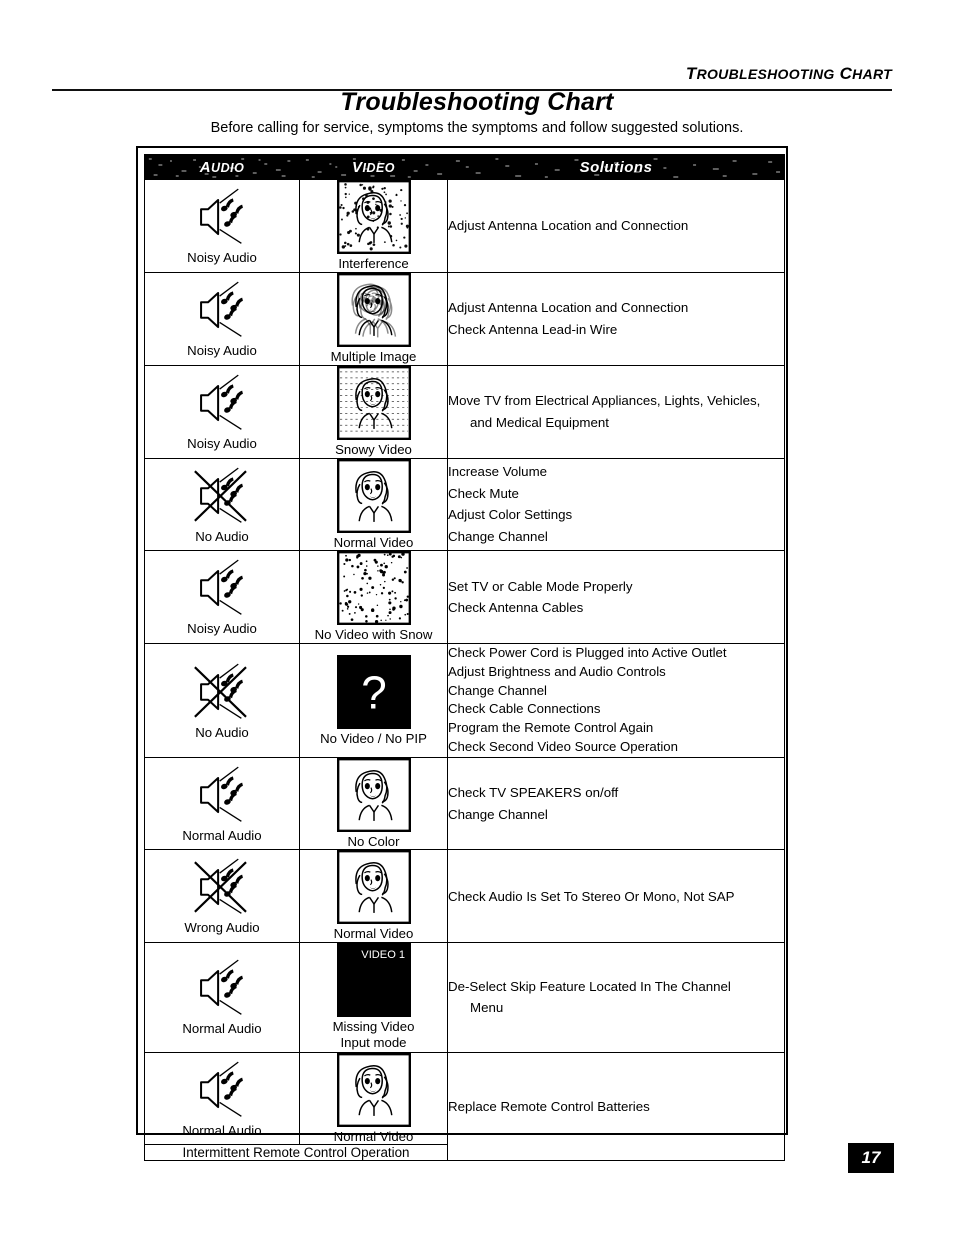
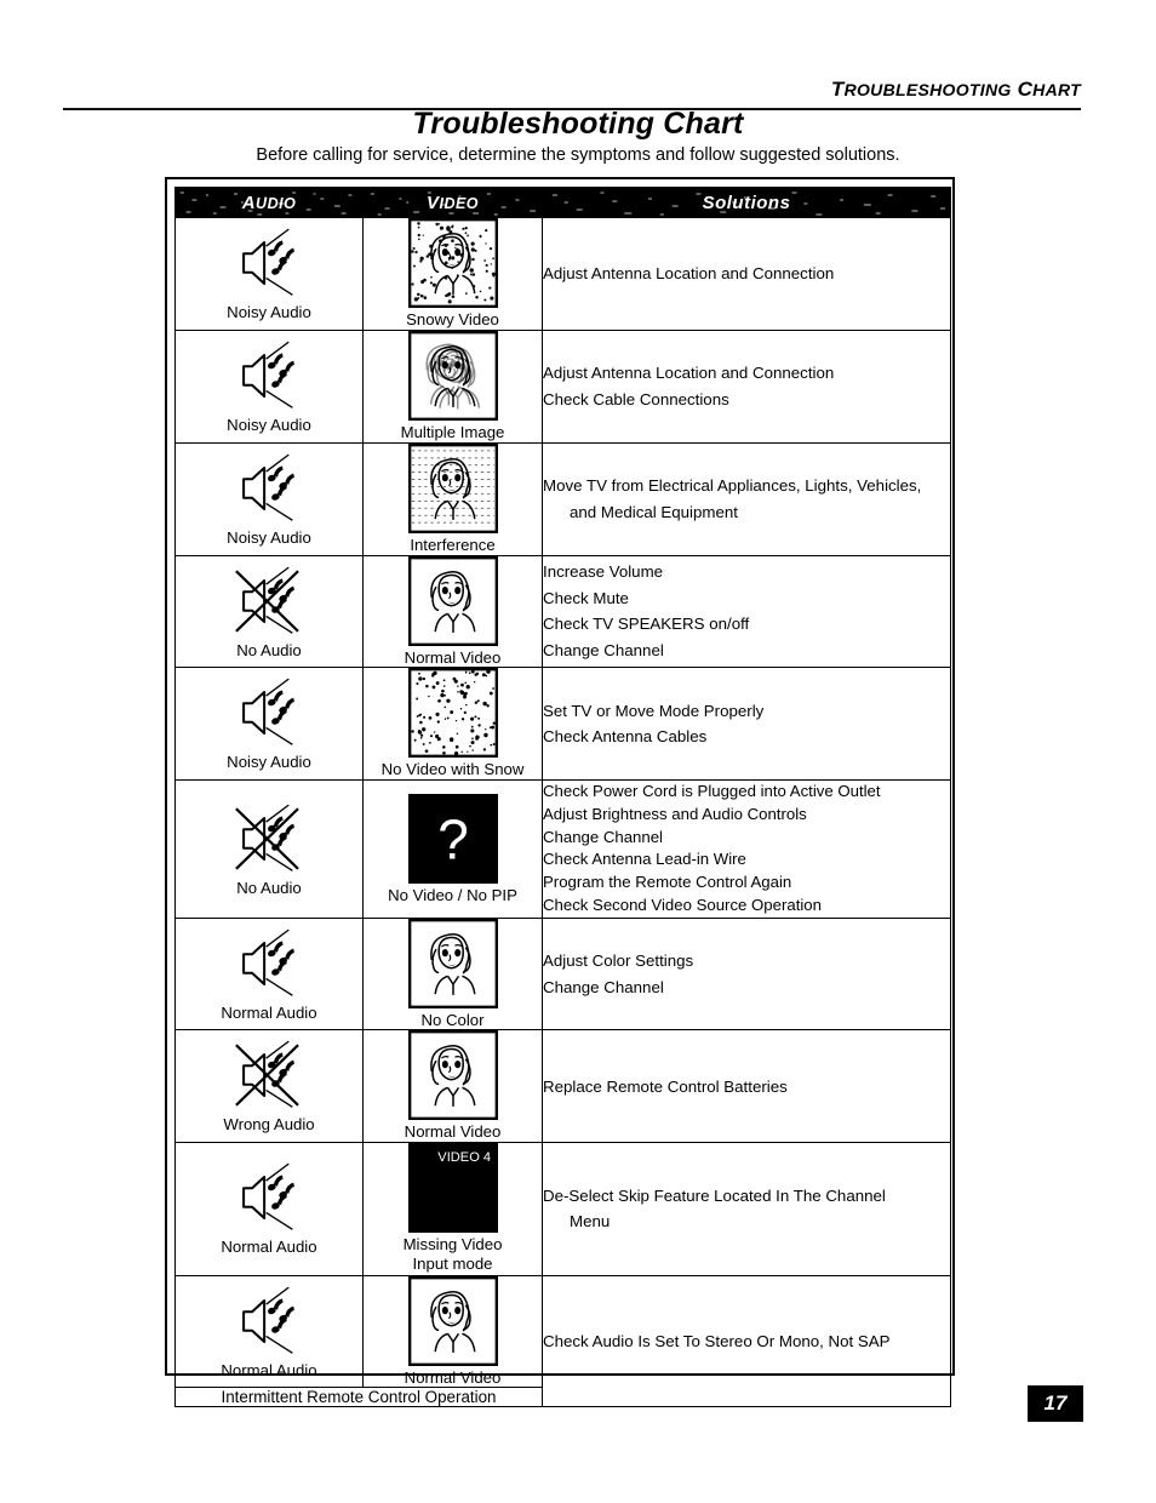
  TROUBLESHOOTING CHART
  Troubleshooting Chart
- Before calling for service, symptoms the symptoms and follow suggested solutions.
+ Before calling for service, determine the symptoms and follow suggested solutions.
  AUDIO	VIDEO	Solutions
- Noisy Audio	Interference	Adjust Antenna Location and Connection
+ Noisy Audio	Snowy Video	Adjust Antenna Location and Connection
- Noisy Audio	Multiple Image	Adjust Antenna Location and ConnectionCheck Antenna Lead-in Wire
+ Noisy Audio	Multiple Image	Adjust Antenna Location and ConnectionCheck Cable Connections
- Noisy Audio	Snowy Video	Move TV from Electrical Appliances, Lights, Vehicles,and Medical Equipment
+ Noisy Audio	Interference	Move TV from Electrical Appliances, Lights, Vehicles,and Medical Equipment
- No Audio	Normal Video	Increase VolumeCheck MuteAdjust Color SettingsChange Channel
+ No Audio	Normal Video	Increase VolumeCheck MuteCheck TV SPEAKERS on/offChange Channel
- Noisy Audio	No Video with Snow	Set TV or Cable Mode ProperlyCheck Antenna Cables
+ Noisy Audio	No Video with Snow	Set TV or Move Mode ProperlyCheck Antenna Cables
- No Audio	?No Video / No PIP	Check Power Cord is Plugged into Active OutletAdjust Brightness and Audio ControlsChange ChannelCheck Cable ConnectionsProgram the Remote Control AgainCheck Second Video Source Operation
+ No Audio	?No Video / No PIP	Check Power Cord is Plugged into Active OutletAdjust Brightness and Audio ControlsChange ChannelCheck Antenna Lead-in WireProgram the Remote Control AgainCheck Second Video Source Operation
- Normal Audio	No Color	Check TV SPEAKERS on/offChange Channel
+ Normal Audio	No Color	Adjust Color SettingsChange Channel
- Wrong Audio	Normal Video	Check Audio Is Set To Stereo Or Mono, Not SAP
+ Wrong Audio	Normal Video	Replace Remote Control Batteries
- Normal Audio	VIDEO 1Missing VideoInput mode	De-Select Skip Feature Located In The ChannelMenu
+ Normal Audio	VIDEO 4Missing VideoInput mode	De-Select Skip Feature Located In The ChannelMenu
- Normal Audio	Normal Video	Replace Remote Control Batteries
+ Normal Audio	Normal Video	Check Audio Is Set To Stereo Or Mono, Not SAP
  Intermittent Remote Control Operation
  17
